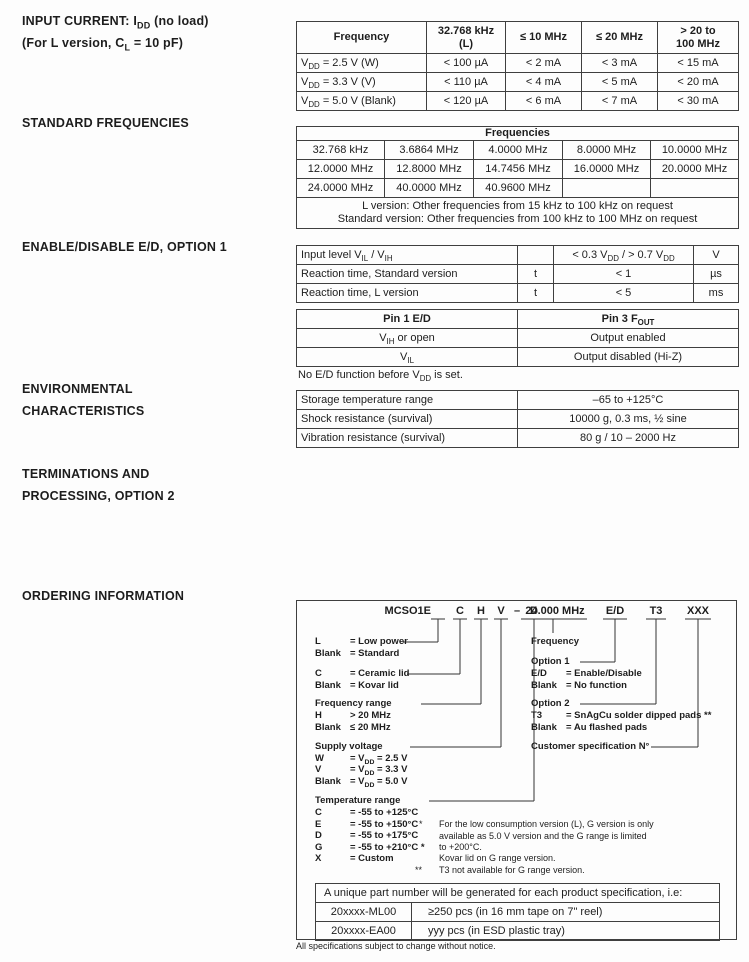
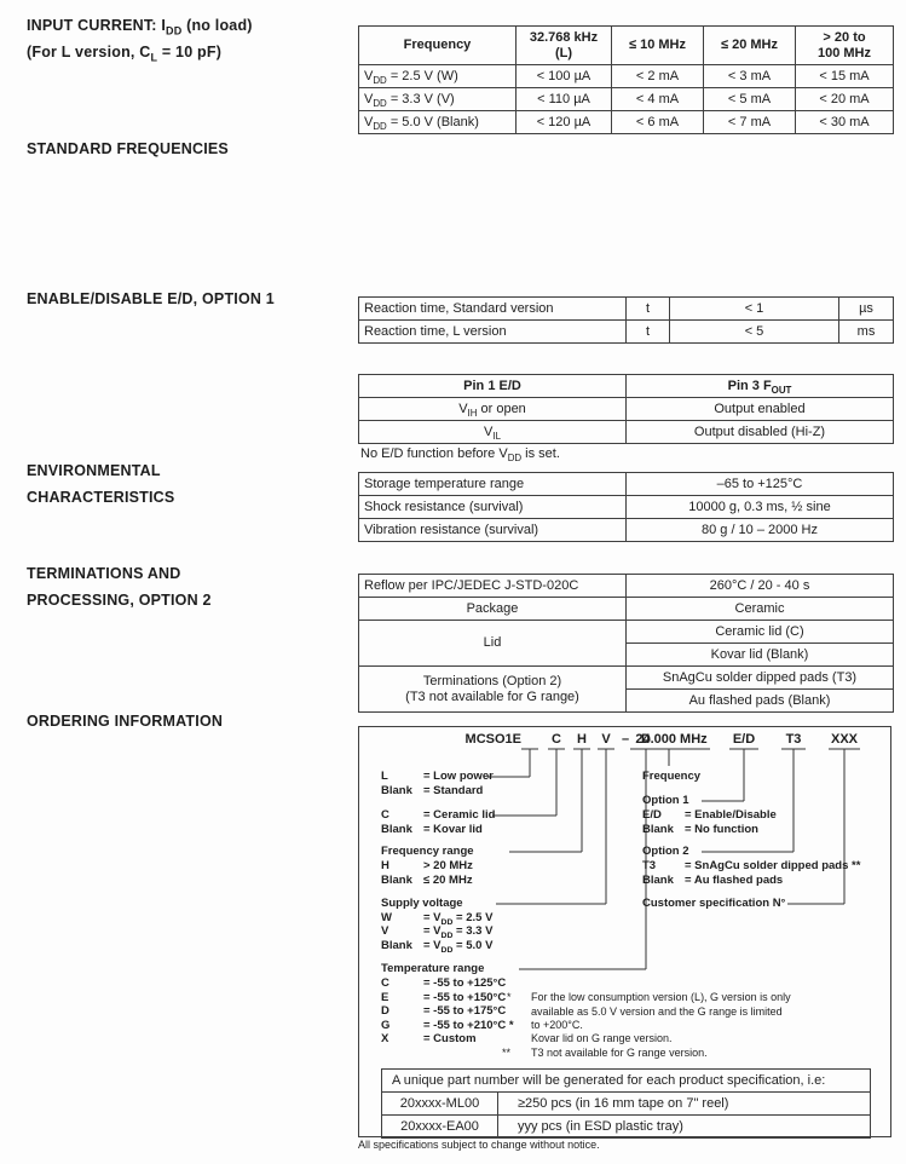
  INPUT CURRENT: IDD (no load)
  (For L version, CL = 10 pF)
  STANDARD FREQUENCIES
  ENABLE/DISABLE E/D, OPTION 1
  ENVIRONMENTAL
  CHARACTERISTICS
  TERMINATIONS AND
  PROCESSING, OPTION 2
  ORDERING INFORMATION
  Frequency	32.768 kHz (L)	≤ 10 MHz	≤ 20 MHz	> 20 to 100 MHz
  VDD = 2.5 V (W)	< 100 µA	< 2 mA	< 3 mA	< 15 mA
  VDD = 3.3 V (V)	< 110 µA	< 4 mA	< 5 mA	< 20 mA
  VDD = 5.0 V (Blank)	< 120 µA	< 6 mA	< 7 mA	< 30 mA
- Frequencies
- 32.768 kHz	3.6864 MHz	4.0000 MHz	8.0000 MHz	10.0000 MHz
- 12.0000 MHz	12.8000 MHz	14.7456 MHz	16.0000 MHz	20.0000 MHz
- 24.0000 MHz	40.0000 MHz	40.9600 MHz
- L version: Other frequencies from 15 kHz to 100 kHz on request Standard version: Other frequencies from 100 kHz to 100 MHz on request
- Input level VIL / VIH		< 0.3 VDD / > 0.7 VDD	V
  Reaction time, Standard version	t	< 1	µs
  Reaction time, L version	t	< 5	ms
  Pin 1 E/D	Pin 3 FOUT
  VIH or open	Output enabled
  VIL	Output disabled (Hi-Z)
  No E/D function before VDD is set.
  Storage temperature range	–65 to +125°C
  Shock resistance (survival)	10000 g, 0.3 ms, ½ sine
  Vibration resistance (survival)	80 g / 10 – 2000 Hz
+ Reflow per IPC/JEDEC J-STD-020C	260°C / 20 - 40 s
+ Package	Ceramic
+ Lid	Ceramic lid (C)
+ Kovar lid (Blank)
+ Terminations (Option 2) (T3 not available for G range)	SnAgCu solder dipped pads (T3)
+ Au flashed pads (Blank)
  MCSO1E
  C
  H
  V
  –
  D
  24.000 MHz
  E/D
  T3
  XXX
  L = Low power
  Blank = Standard
  C = Ceramic lid
  Blank = Kovar lid
  Frequency range
  H > 20 MHz
  Blank ≤ 20 MHz
  Supply voltage
  W = V = 2.5 V
  V = V = 3.3 V
  Blank = V = 5.0 V
  Temperature range
  C = -55 to +125°C
  E = -55 to +150°C
  D = -55 to +175°C
  G = -55 to +210°C *
  X = Custom
  Frequency
  Option 1
  E/D = Enable/Disable
  Blank = No function
  Option 2
  T3 = SnAgCu solder dipped pads **
  Blank = Au flashed pads
  Customer specification N°
  *
  For the low consumption version (L), G version is only
  available as 5.0 V version and the G range is limited
  to +200°C.
  Kovar lid on G range version.
  **
  T3 not available for G range version.
  A unique part number will be generated for each product specification, i.e:
  20xxxx-ML00	≥250 pcs (in 16 mm tape on 7" reel)
  20xxxx-EA00	yyy pcs (in ESD plastic tray)
  All specifications subject to change without notice.
